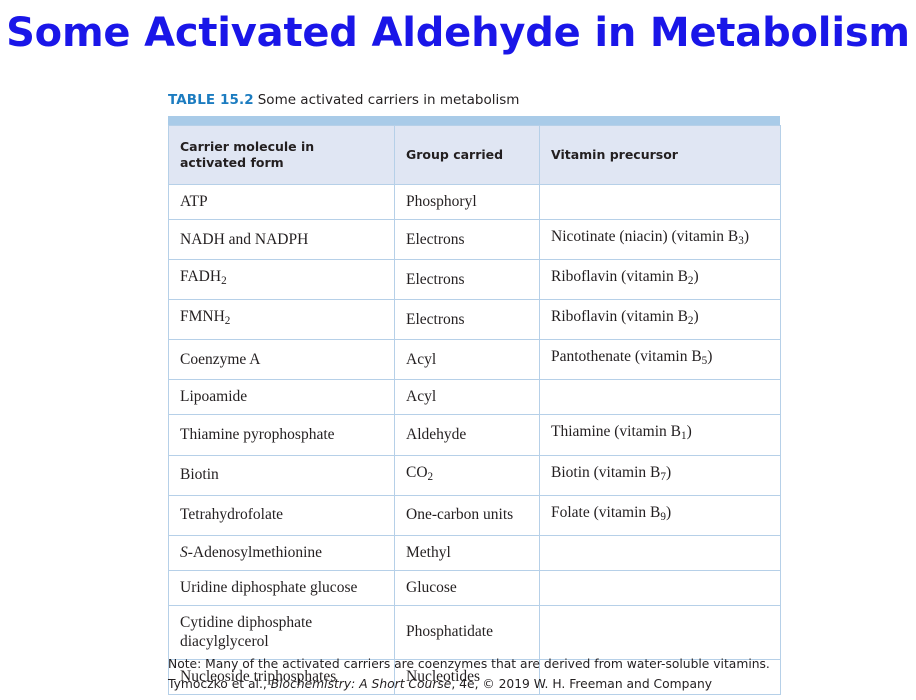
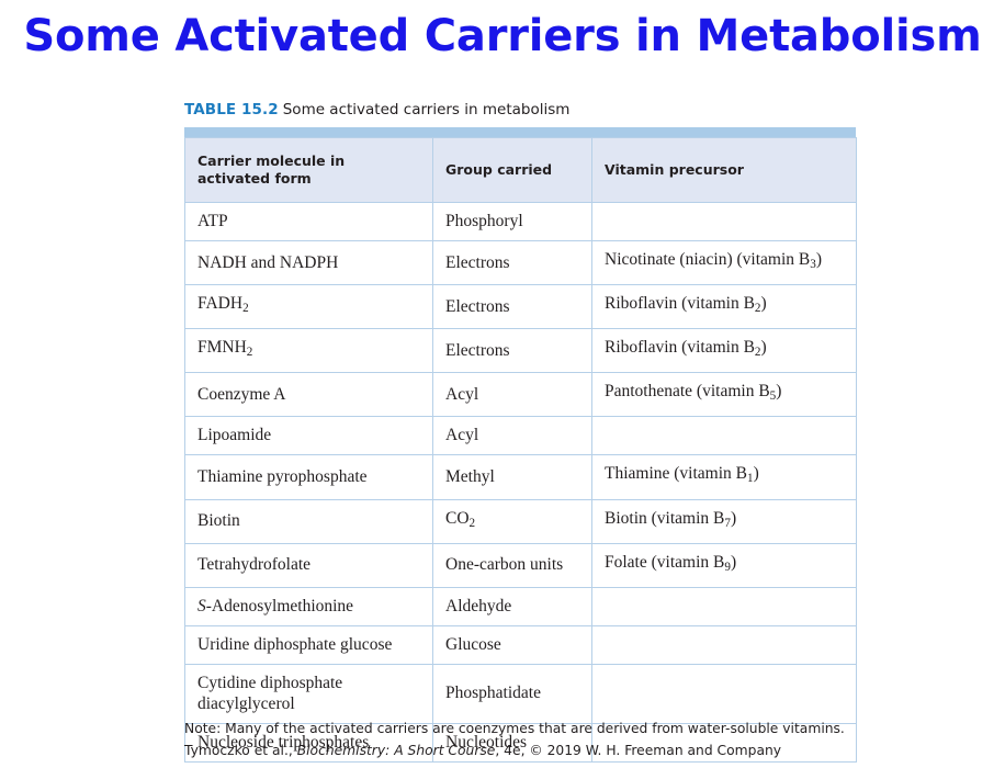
- Some Activated Aldehyde in Metabolism
+ Some Activated Carriers in Metabolism
  TABLE 15.2 Some activated carriers in metabolism
  Carrier molecule in activated form	Group carried	Vitamin precursor
  ATP	Phosphoryl
  NADH and NADPH	Electrons	Nicotinate (niacin) (vitamin B3)
  FADH2	Electrons	Riboflavin (vitamin B2)
  FMNH2	Electrons	Riboflavin (vitamin B2)
  Coenzyme A	Acyl	Pantothenate (vitamin B5)
  Lipoamide	Acyl
- Thiamine pyrophosphate	Aldehyde	Thiamine (vitamin B1)
+ Thiamine pyrophosphate	Methyl	Thiamine (vitamin B1)
  Biotin	CO2	Biotin (vitamin B7)
  Tetrahydrofolate	One-carbon units	Folate (vitamin B9)
- S-Adenosylmethionine	Methyl
+ S-Adenosylmethionine	Aldehyde
  Uridine diphosphate glucose	Glucose
  Cytidine diphosphate diacylglycerol	Phosphatidate
  Nucleoside triphosphates	Nucleotides
  Note: Many of the activated carriers are coenzymes that are derived from water-soluble vitamins.
  Tymoczko et al., Biochemistry: A Short Course, 4e, © 2019 W. H. Freeman and Company
